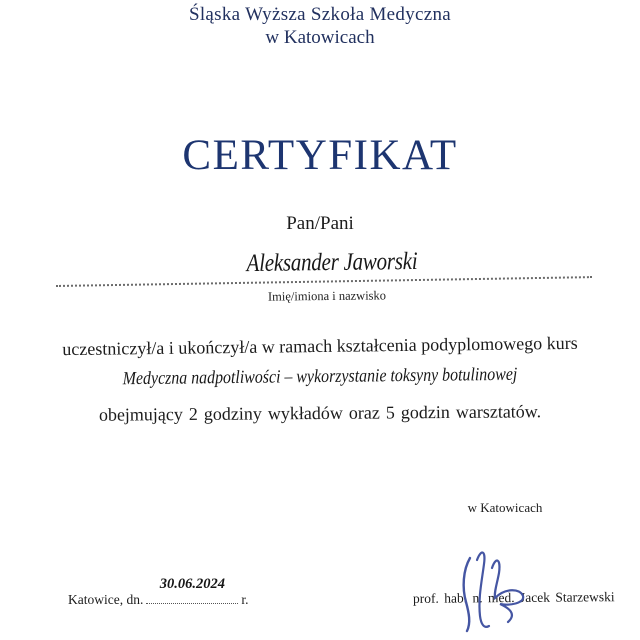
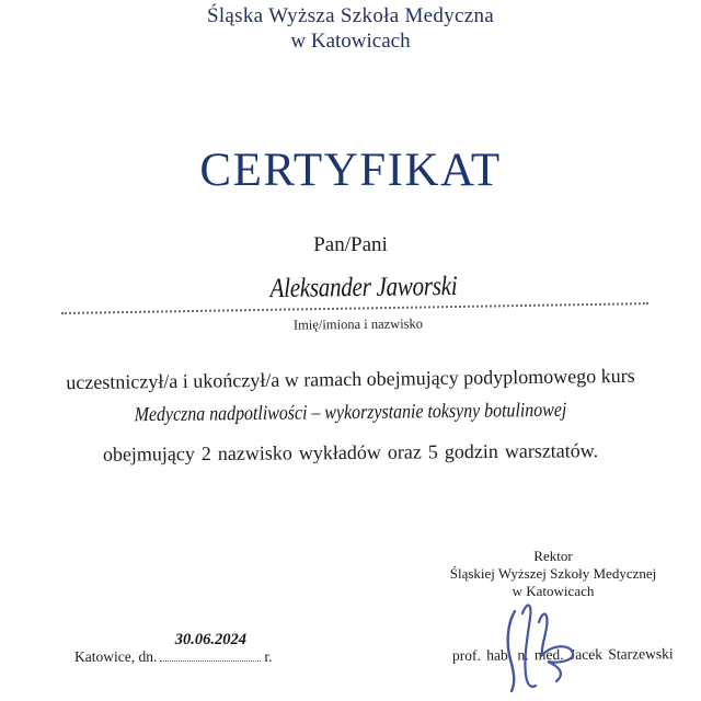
  Śląska Wyższa Szkoła Medyczna
  w Katowicach
  CERTYFIKAT
  Pan/Pani
  Aleksander Jaworski
  Imię/imiona i nazwisko
- uczestniczył/a i ukończył/a w ramach kształcenia podyplomowego kurs
+ uczestniczył/a i ukończył/a w ramach obejmujący podyplomowego kurs
  Medyczna nadpotliwości – wykorzystanie toksyny botulinowej
- obejmujący 2 godziny wykładów oraz 5 godzin warsztatów.
+ obejmujący 2 nazwisko wykładów oraz 5 godzin warsztatów.
+ Rektor
+ Śląskiej Wyższej Szkoły Medycznej
  w Katowicach
  prof. hab n med.acek Starzewski
  Katowice, dn.
  30.06.2024
  r.
